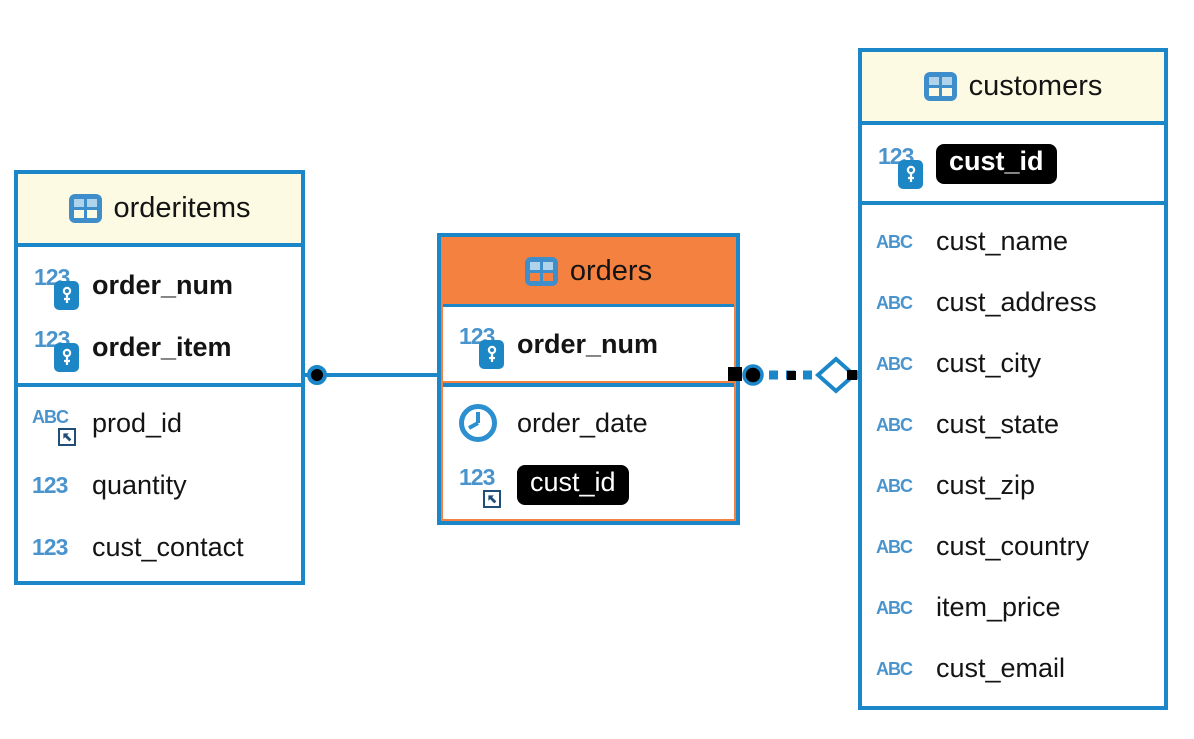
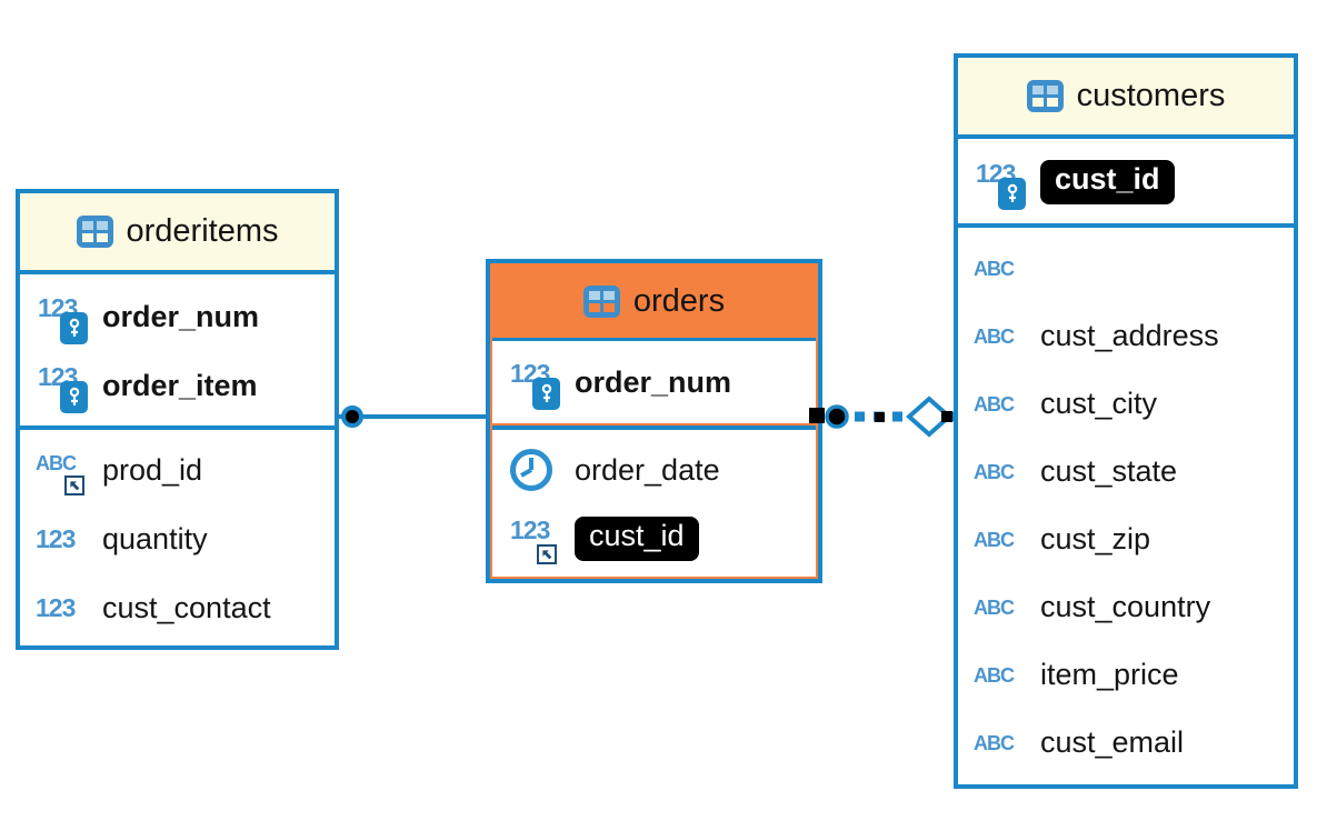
  orderitems
  123
  order_num
  123
  order_item
  ABC
  prod_id
  123
  quantity
  123
  cust_contact
  orders
  123
  order_num
  order_date
  123
  cust_id
  customers
  123
  cust_id
  ABC
- cust_name
  ABC
  cust_address
  ABC
  cust_city
  ABC
  cust_state
  ABC
  cust_zip
  ABC
  cust_country
  ABC
  item_price
  ABC
  cust_email
